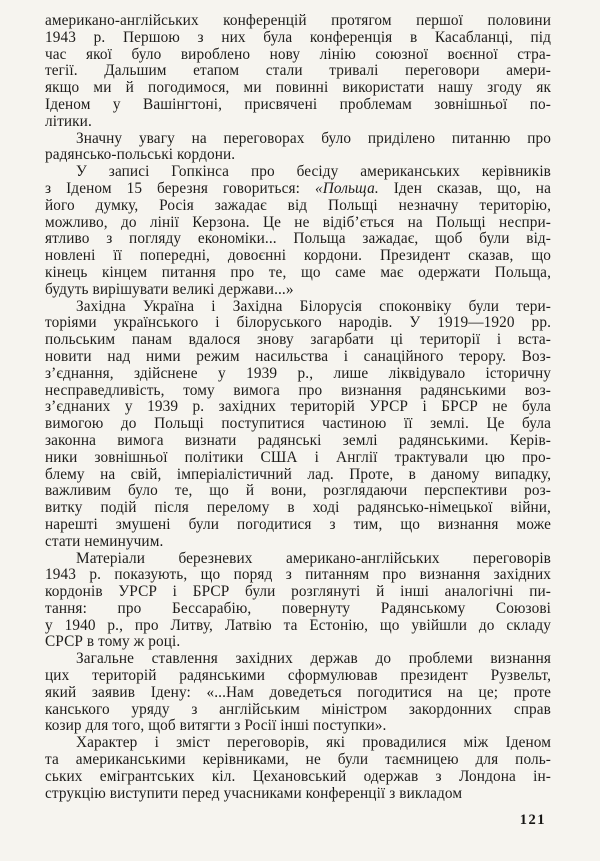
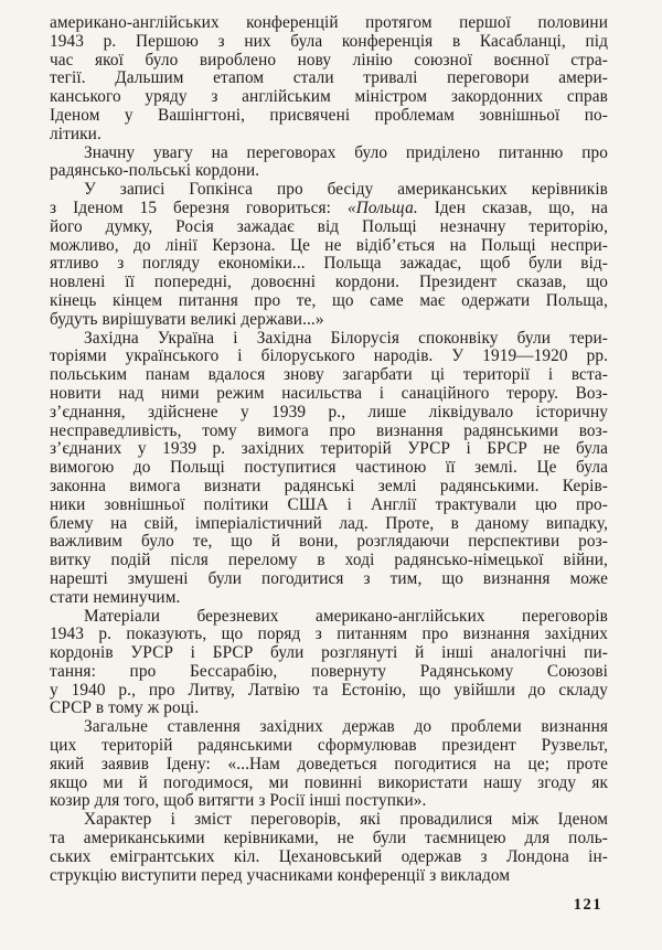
  американо-англійських конференцій протягом першої половини
  1943 р. Першою з них була конференція в Касабланці, під
  час якої було вироблено нову лінію союзної воєнної стра-
  тегії. Дальшим етапом стали тривалі переговори амери-
- якщо ми й погодимося, ми повинні використати нашу згоду як
+ канського уряду з англійським міністром закордонних справ
  Іденом у Вашінгтоні, присвячені проблемам зовнішньої по-
  літики.
  Значну увагу на переговорах було приділено питанню про
  радянсько-польські кордони.
  У записі Гопкінса про бесіду американських керівників
  з Іденом 15 березня говориться: «Польща. Іден сказав, що, на
  його думку, Росія зажадає від Польщі незначну територію,
  можливо, до лінії Керзона. Це не відіб’ється на Польщі неспри-
  ятливо з погляду економіки... Польща зажадає, щоб були від-
  новлені її попередні, довоєнні кордони. Президент сказав, що
  кінець кінцем питання про те, що́ саме має одержати Польща,
  будуть вирішувати великі держави...»
  Західна Україна і Західна Білорусія споконвіку були тери-
  торіями українського і білоруського народів. У 1919—1920 рр.
  польським панам вдалося знову загарбати ці території і вста-
  новити над ними режим насильства і санаційного терору. Воз-
  з’єднання, здійснене у 1939 р., лише ліквідувало історичну
  несправедливість, тому вимога про визнання радянськими воз-
  з’єднаних у 1939 р. західних територій УРСР і БРСР не була
  вимогою до Польщі поступитися частиною її землі. Це була
  законна вимога визнати радянські землі радянськими. Керів-
  ники зовнішньої політики США і Англії трактували цю про-
  блему на свій, імперіалістичний лад. Проте, в даному випадку,
  важливим було те, що й вони, розглядаючи перспективи роз-
  витку подій після перелому в ході радянсько-німецької війни,
  нарешті змушені були погодитися з тим, що визнання може
  стати неминучим.
  Матеріали березневих американо-англійських переговорів
  1943 р. показують, що поряд з питанням про визнання західних
  кордонів УРСР і БРСР були розглянуті й інші аналогічні пи-
  тання: про Бессарабію, повернуту Радянському Союзові
  у 1940 р., про Литву, Латвію та Естонію, що увійшли до складу
  СРСР в тому ж році.
  Загальне ставлення західних держав до проблеми визнання
  цих територій радянськими сформулював президент Рузвельт,
  який заявив Ідену: «...Нам доведеться погодитися на це; проте
- канського уряду з англійським міністром закордонних справ
+ якщо ми й погодимося, ми повинні використати нашу згоду як
  козир для того, щоб витягти з Росії інші поступки».
  Характер і зміст переговорів, які провадилися між Іденом
  та американськими керівниками, не були таємницею для поль-
  ських емігрантських кіл. Цехановський одержав з Лондона ін-
  струкцію виступити перед учасниками конференції з викладом
  121
